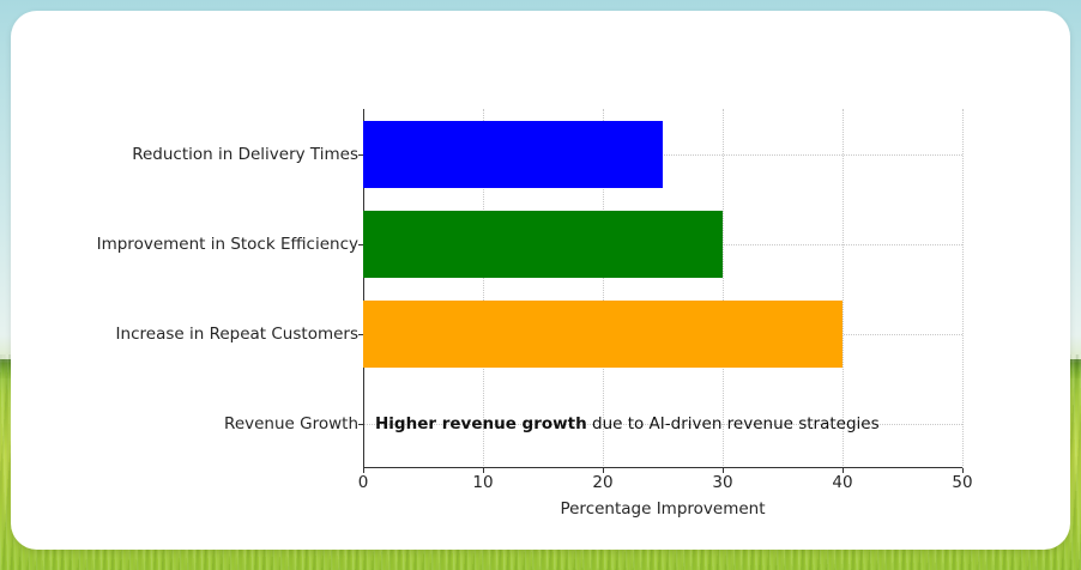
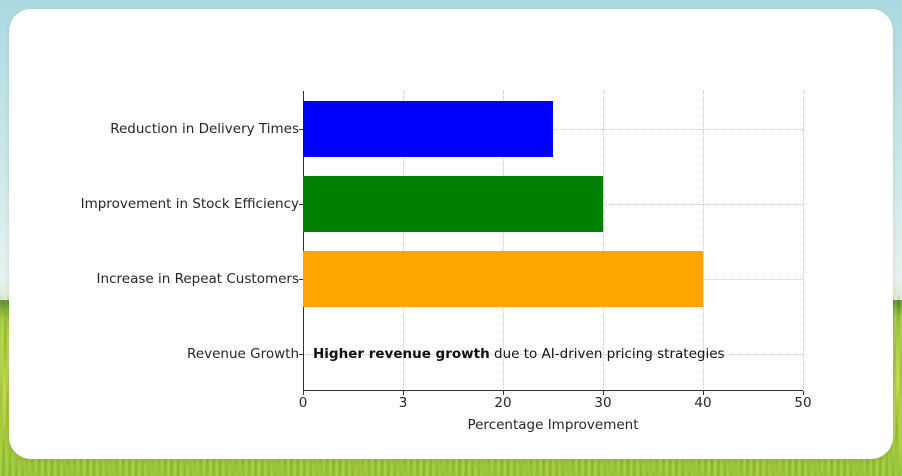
  0
- 10
+ 3
  20
  30
  40
  50
  Revenue Growth
  Increase in Repeat Customers
  Improvement in Stock Efficiency
  Reduction in Delivery Times
- Higher revenue growth due to AI-driven revenue strategies
+ Higher revenue growth due to AI-driven pricing strategies
  Percentage Improvement
